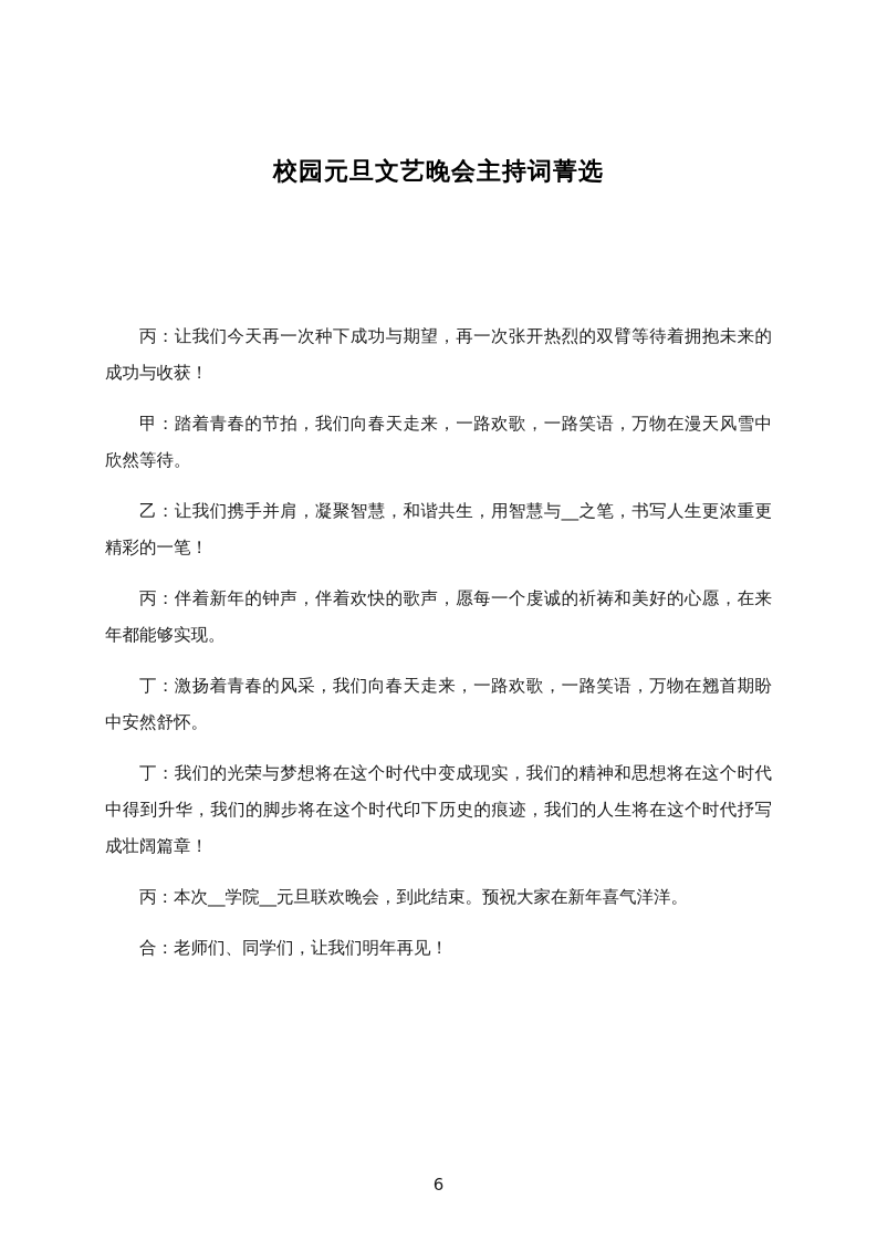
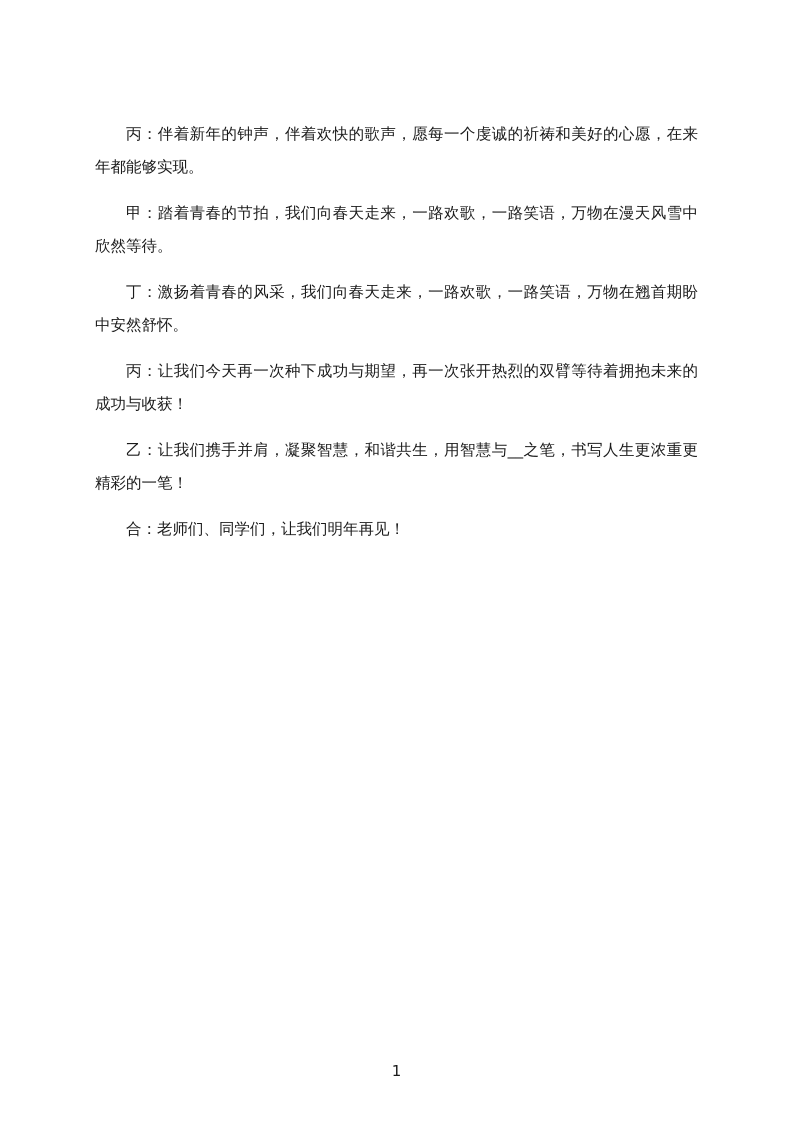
- 校园元旦文艺晚会主持词菁选
- 丙：让我们今天再一次种下成功与期望，再一次张开热烈的双臂等待着拥抱未来的成功与收获！
+ 丙：伴着新年的钟声，伴着欢快的歌声，愿每一个虔诚的祈祷和美好的心愿，在来年都能够实现。
  甲：踏着青春的节拍，我们向春天走来，一路欢歌，一路笑语，万物在漫天风雪中欣然等待。
- 乙：让我们携手并肩，凝聚智慧，和谐共生，用智慧与__之笔，书写人生更浓重更精彩的一笔！
+ 丁：激扬着青春的风采，我们向春天走来，一路欢歌，一路笑语，万物在翘首期盼中安然舒怀。
- 丙：伴着新年的钟声，伴着欢快的歌声，愿每一个虔诚的祈祷和美好的心愿，在来年都能够实现。
+ 丙：让我们今天再一次种下成功与期望，再一次张开热烈的双臂等待着拥抱未来的成功与收获！
- 丁：激扬着青春的风采，我们向春天走来，一路欢歌，一路笑语，万物在翘首期盼中安然舒怀。
+ 乙：让我们携手并肩，凝聚智慧，和谐共生，用智慧与__之笔，书写人生更浓重更精彩的一笔！
- 丁：我们的光荣与梦想将在这个时代中变成现实，我们的精神和思想将在这个时代中得到升华，我们的脚步将在这个时代印下历史的痕迹，我们的人生将在这个时代抒写成壮阔篇章！
- 丙：本次__学院__元旦联欢晚会，到此结束。预祝大家在新年喜气洋洋。
  合：老师们、同学们，让我们明年再见！
- 6
+ 1
